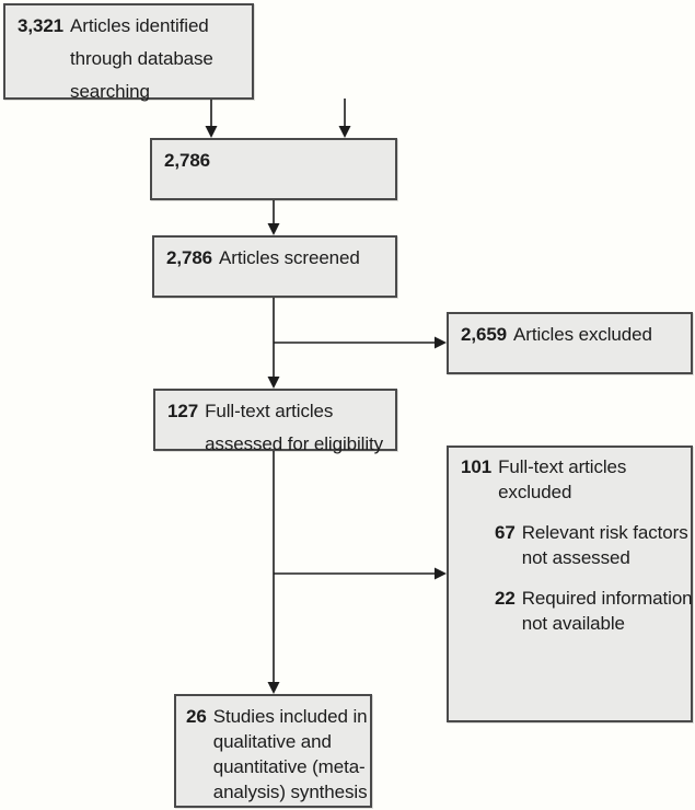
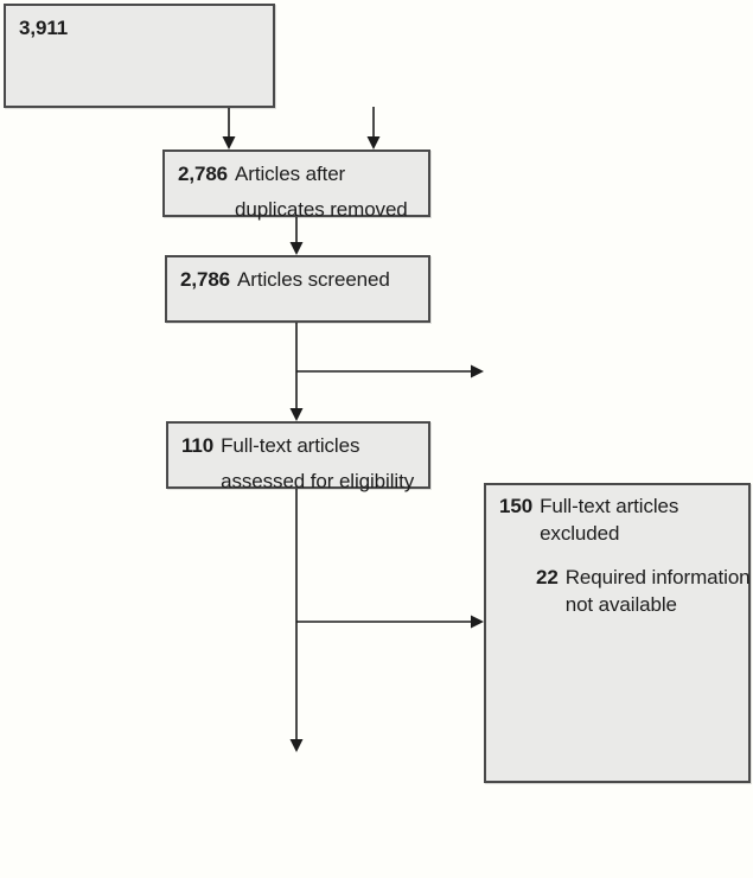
- 3,321
+ 3,911
- Articles identified
- through database
- searching
  2,786
+ Articles after
+ duplicates removed
  2,786
  Articles screened
- 2,659
- Articles excluded
- 127
+ 110
  Full-text articles
  assessed for eligibility
- 101
+ 150
  Full-text articles
  excluded
- 67
- Relevant risk factors
- not assessed
  22
  Required information
  not available
- 26
- Studies included in
- qualitative and
- quantitative (meta-
- analysis) synthesis
